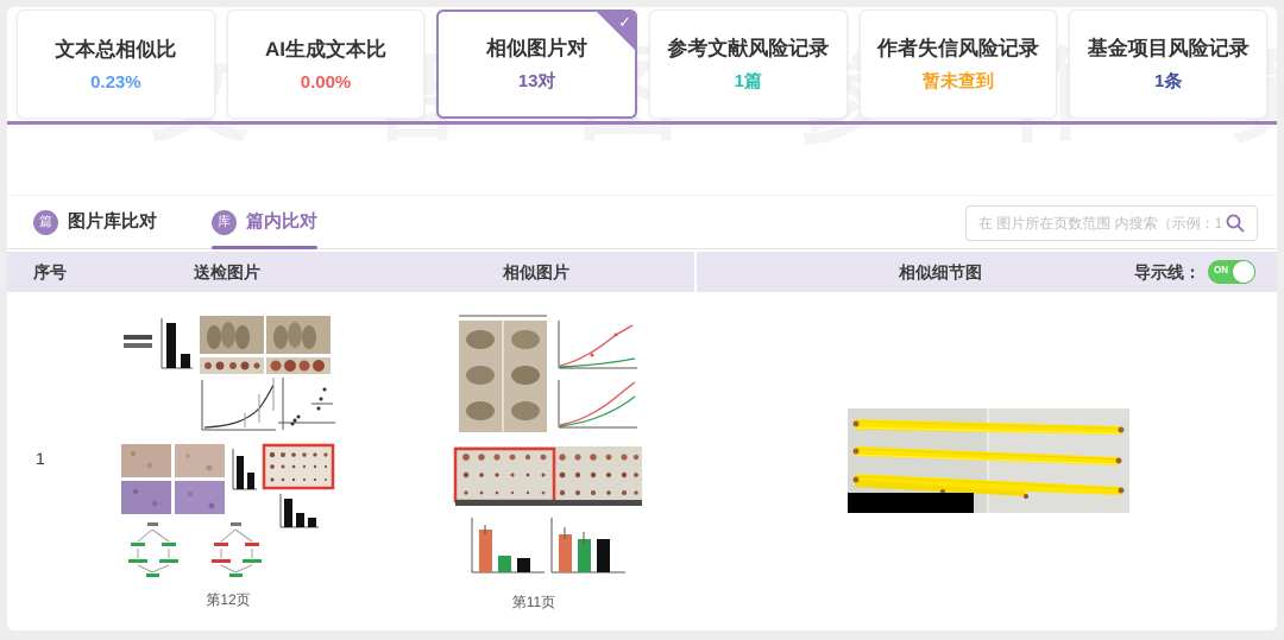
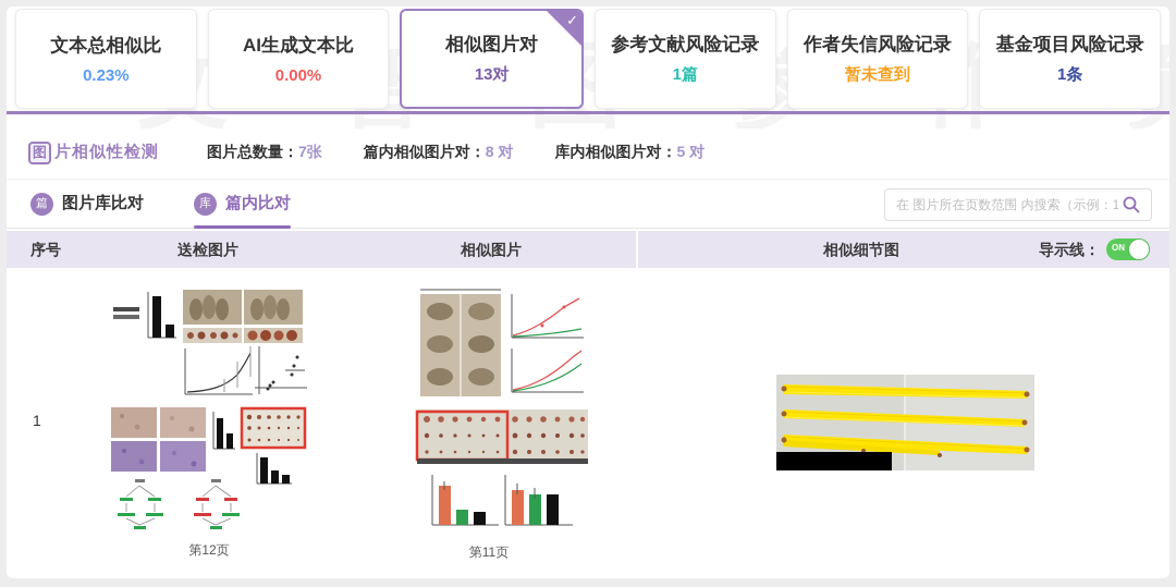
  文本总相似比
  0.23%
  AI生成文本比
  0.00%
  相似图片对
  13对
  ✓
  参考文献风险记录
  1篇
  作者失信风险记录
  暂未查到
  基金项目风险记录
  1条
+ 图
+ 片相似性检测
+ 图片总数量：7张
+ 篇内相似图片对：8 对
+ 库内相似图片对：5 对
  篇
  图片库比对
  库
  篇内比对
  在 图片所在页数范围 内搜索（示例：1
  序号
  送检图片
  相似图片
  相似细节图
  导示线：
  ON
  1
  第12页
  第11页
